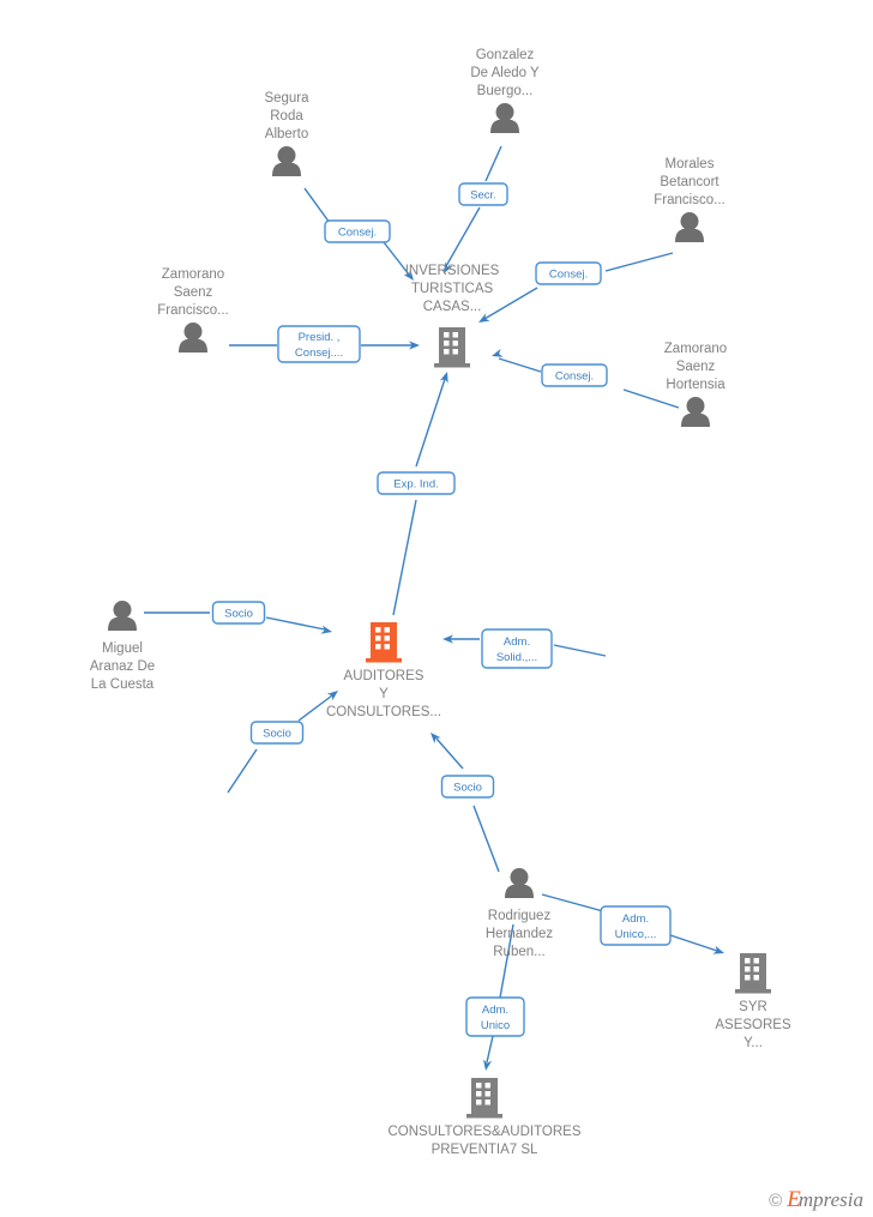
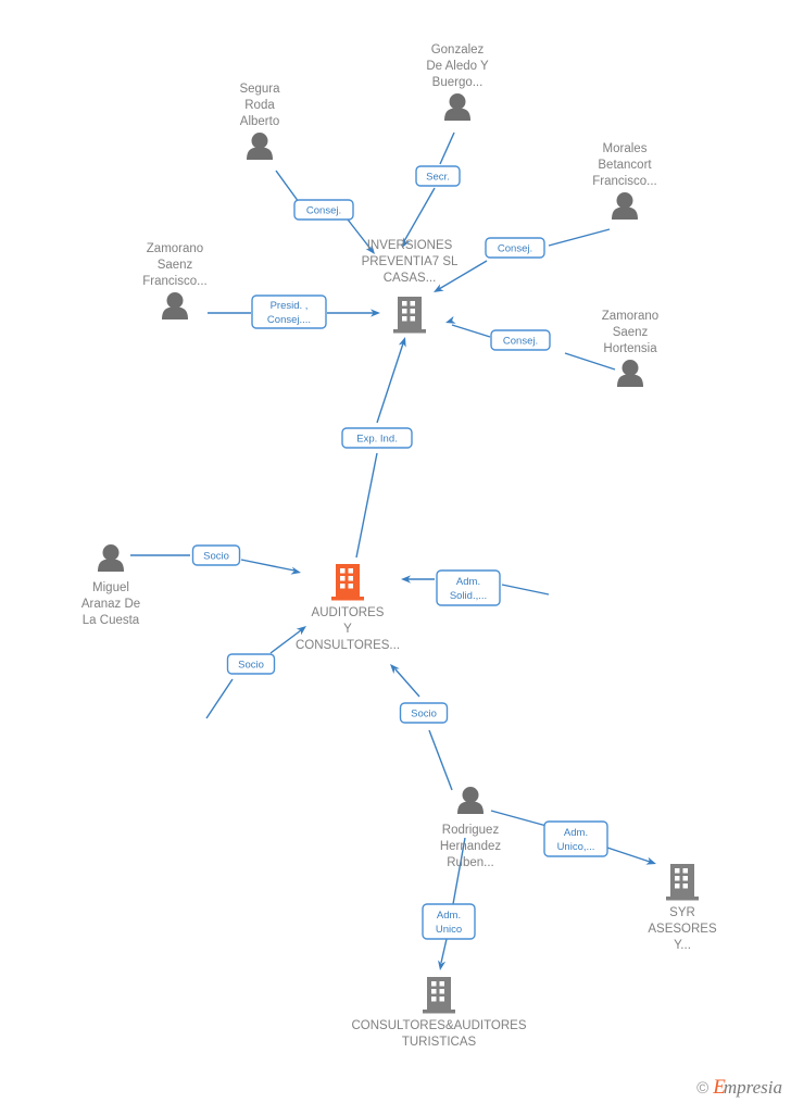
  Gonzalez De Aledo Y Buergo...
  Segura Roda Alberto
  Morales Betancort Francisco...
  Zamorano Saenz Francisco...
  Zamorano Saenz Hortensia
- INVERSIONES TURISTICAS CASAS...
+ INVERSIONES PREVENTIA7 SL CASAS...
  Miguel Aranaz De La Cuesta
  AUDITORES Y CONSULTORES...
  Rodriguez Hernandez Ruben...
  SYR ASESORES Y...
- CONSULTORES&AUDITORES PREVENTIA7 SL
+ CONSULTORES&AUDITORES TURISTICAS
  Secr.
  Consej.
  Consej.
  Presid. , Consej....
  Consej.
  Exp. Ind.
  Socio
  Adm. Solid.,...
  Socio
  Socio
  Adm. Unico,...
  Adm. Unico
  ©
  Empresia
